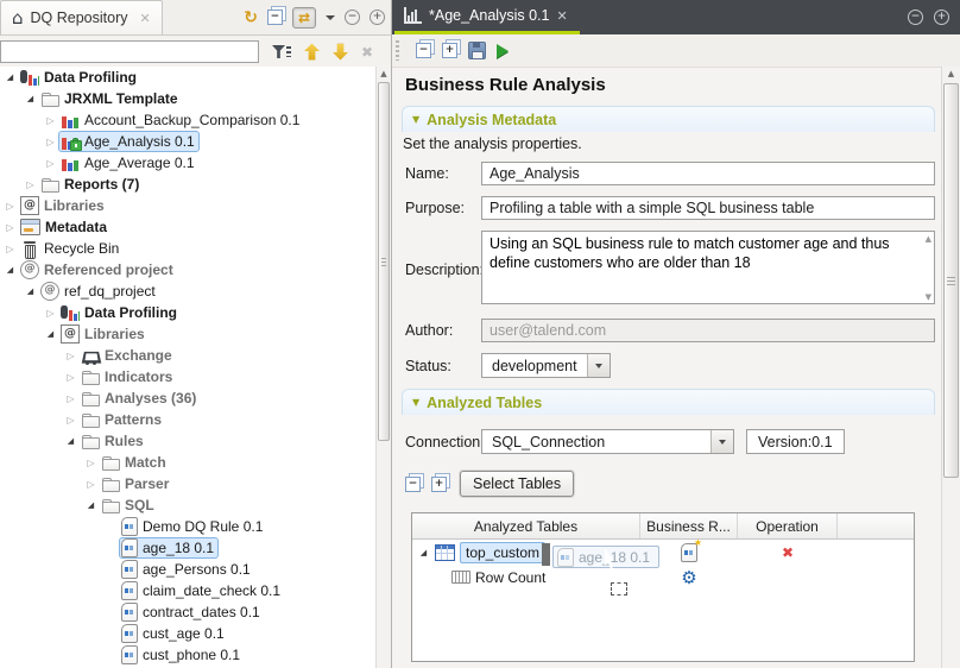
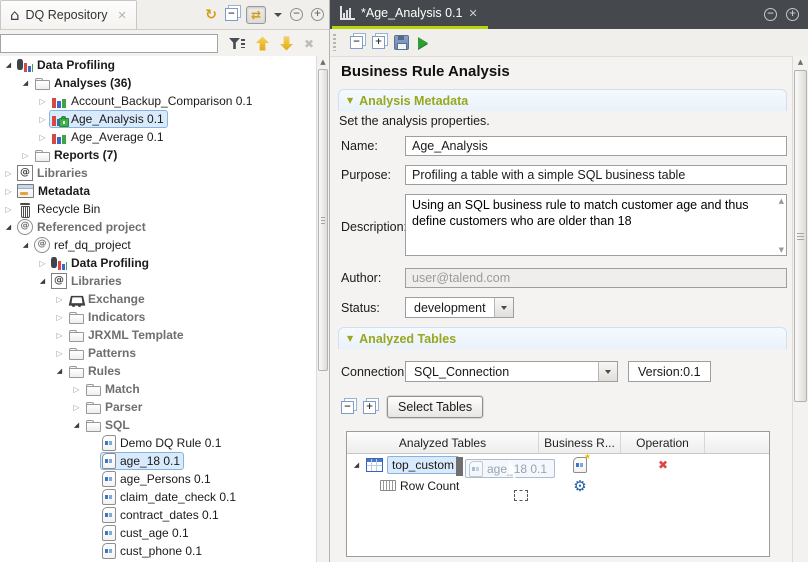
  ⌂
  DQ Repository
  ✕
  ↻
  −
  ⇄
  −
  +
  ✖
  ◢
  Data Profiling
  ◢
- JRXML Template
+ Analyses (36)
  ▷
  Account_Backup_Comparison 0.1
  ▷
  Age_Analysis 0.1
  ▷
  Age_Average 0.1
  ▷
  Reports (7)
  ▷
  @
  Libraries
  ▷
  Metadata
  ▷
  Recycle Bin
  ◢
  @
  Referenced project
  ◢
  @
  ref_dq_project
  ▷
  Data Profiling
  ◢
  @
  Libraries
  ▷
  Exchange
  ▷
  Indicators
  ▷
- Analyses (36)
+ JRXML Template
  ▷
  Patterns
  ◢
  Rules
  ▷
  Match
  ▷
  Parser
  ◢
  SQL
  Demo DQ Rule 0.1
  age_18 0.1
  age_Persons 0.1
  claim_date_check 0.1
  contract_dates 0.1
  cust_age 0.1
  cust_phone 0.1
  ▲
  *Age_Analysis 0.1
  ✕
  −
  +
  −
  +
  Business Rule Analysis
  ▼
  Analysis Metadata
  Set the analysis properties.
  Name:
  Age_Analysis
  Purpose:
  Profiling a table with a simple SQL business table
  Description
  ▲
  ▼
  Author:
  user@talend.com
  Status:
  development
  ▼
  Analyzed Tables
  Connection
  SQL_Connection
  Version:0.1
  −
  +
  Select Tables
  Analyzed Tables
  Business R...
  Operation
  ◢
  top_custom
  ✖
  Row Count
  ⚙
  age18 0.1
  ▲
